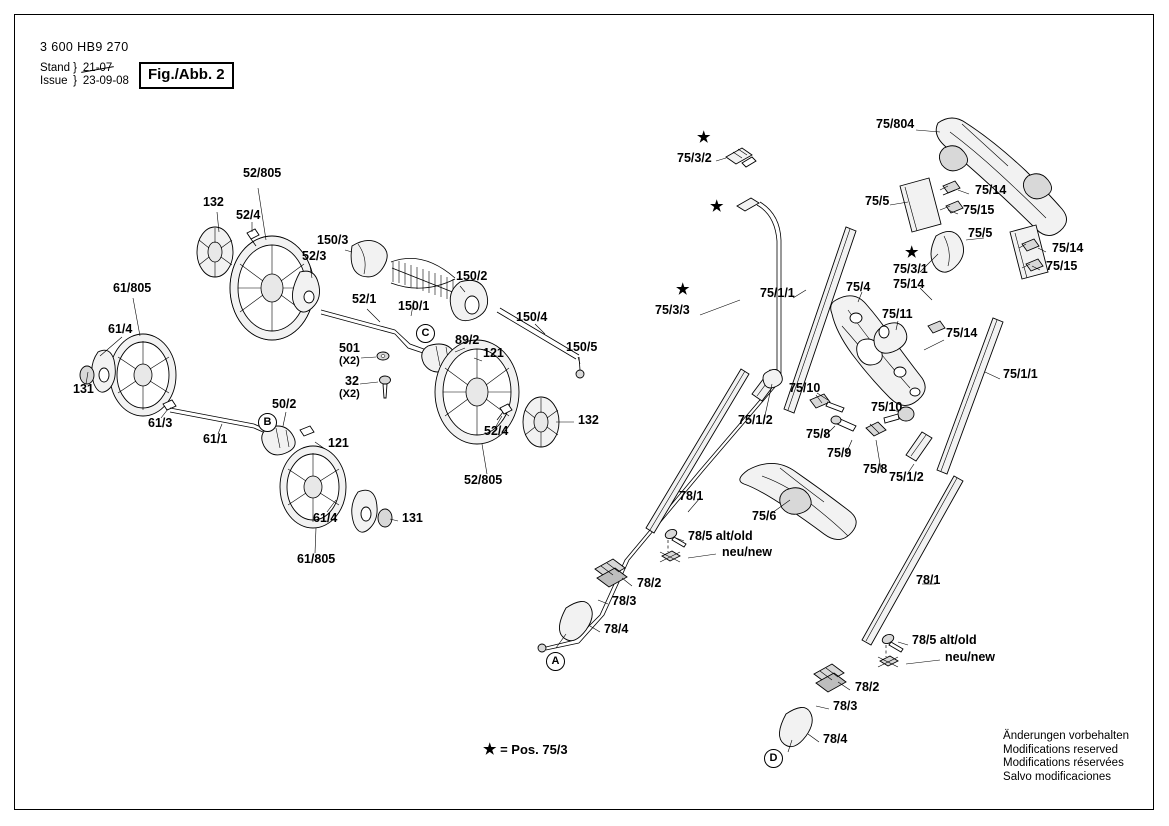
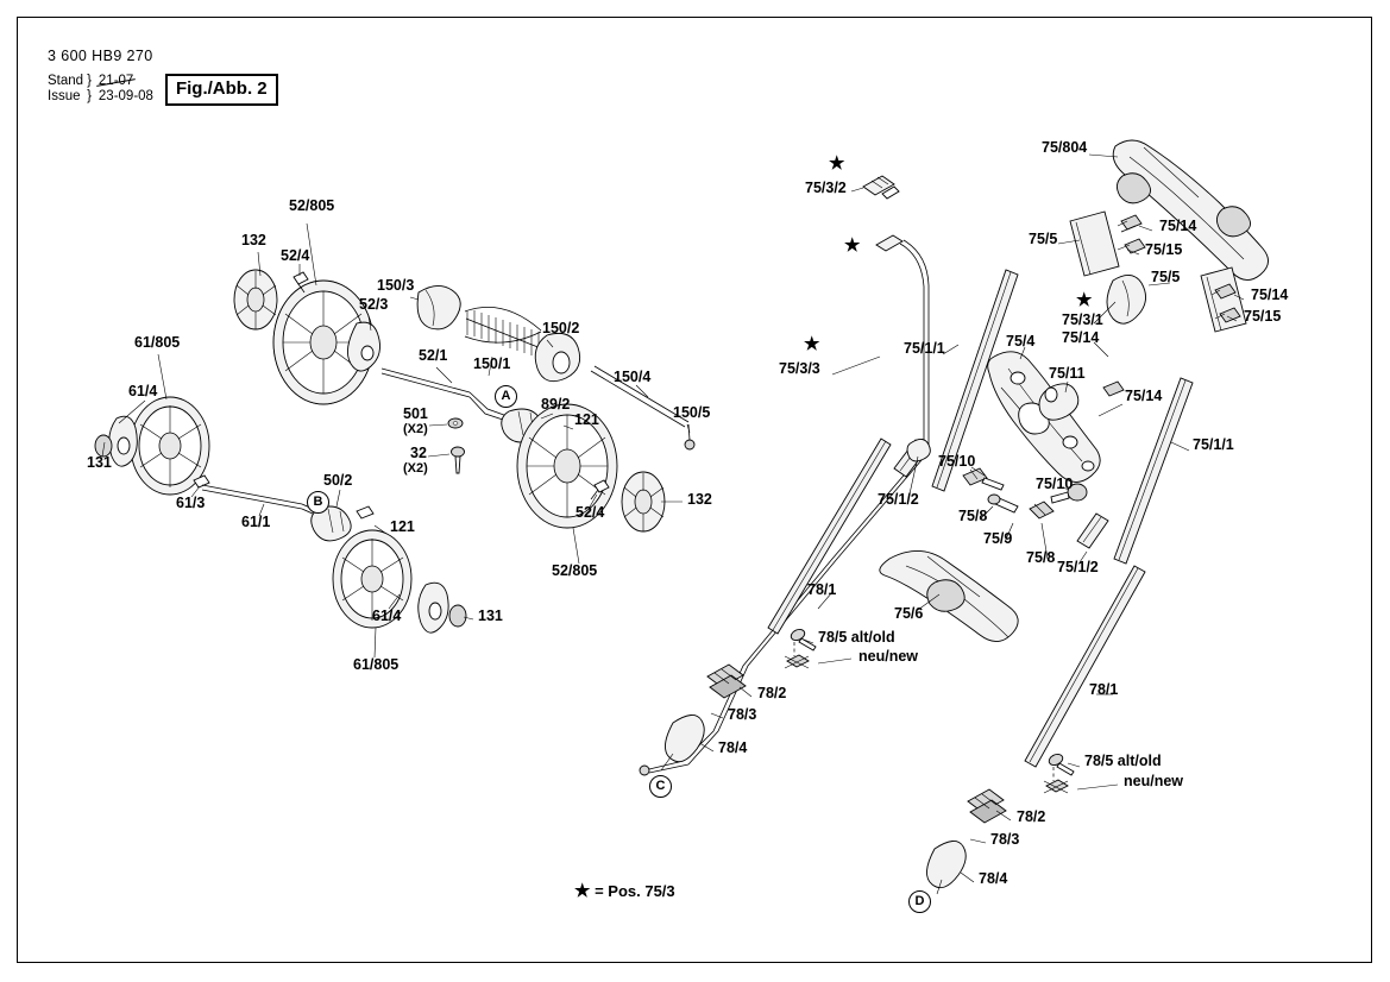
  3 600 HB9 270
  Stand
  Issue
  }
  }
  21-07
  23-09-08
  Fig./Abb. 2
  132
  52/805
  52/4
  52/3
  150/3
  150/2
  150/1
  52/1
  150/4
  150/5
  61/805
  61/4
  131
  61/3
  61/1
  50/2
  121
  61/4
  131
  61/805
  501
  (X2)
  32
  (X2)
  89/2
  121
  52/4
  132
  52/805
  75/3/2
  75/3/3
  75/1/1
  75/4
  75/11
  75/14
  75/1/1
  75/10
  75/10
  75/1/2
  75/8
  75/9
  75/8
  75/1/2
  75/6
  78/1
  78/5 alt/old
  neu/new
  78/2
  78/3
  78/4
  75/804
  75/5
  75/14
  75/15
  75/5
  75/14
  75/15
  75/3/1
  75/14
  78/1
  78/5 alt/old
  neu/new
  78/2
  78/3
  78/4
  ★
  ★
  ★
  ★
- C
+ A
  B
- A
+ C
  D
  ★ = Pos. 75/3
- Änderungen vorbehalten
- Modifications reserved
- Modifications réservées
- Salvo modificaciones
